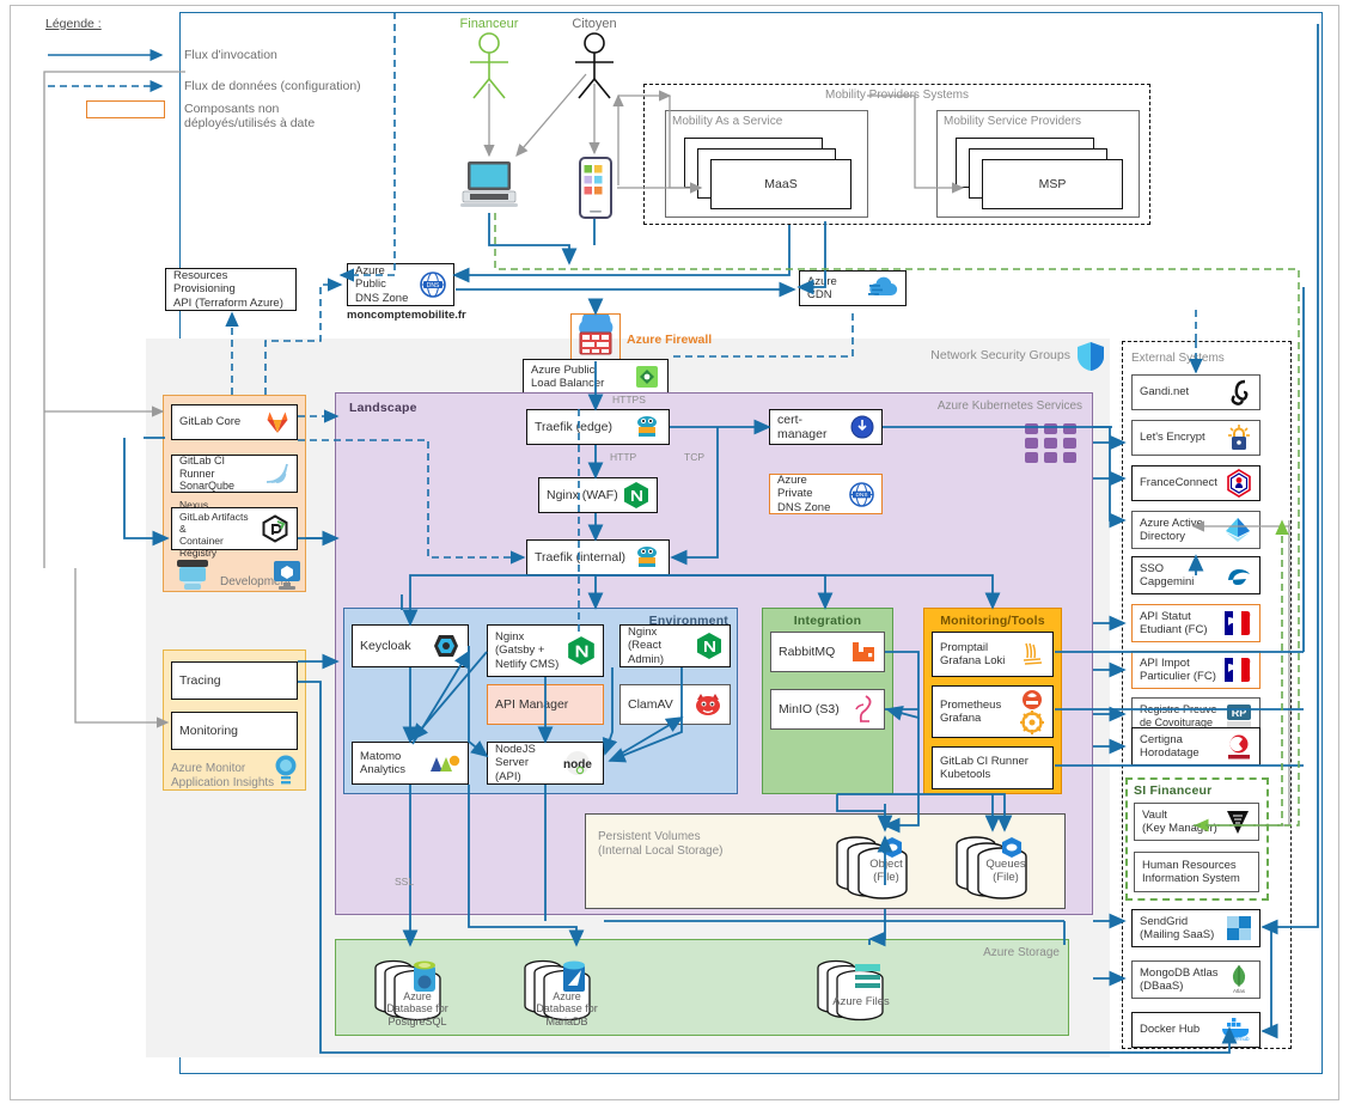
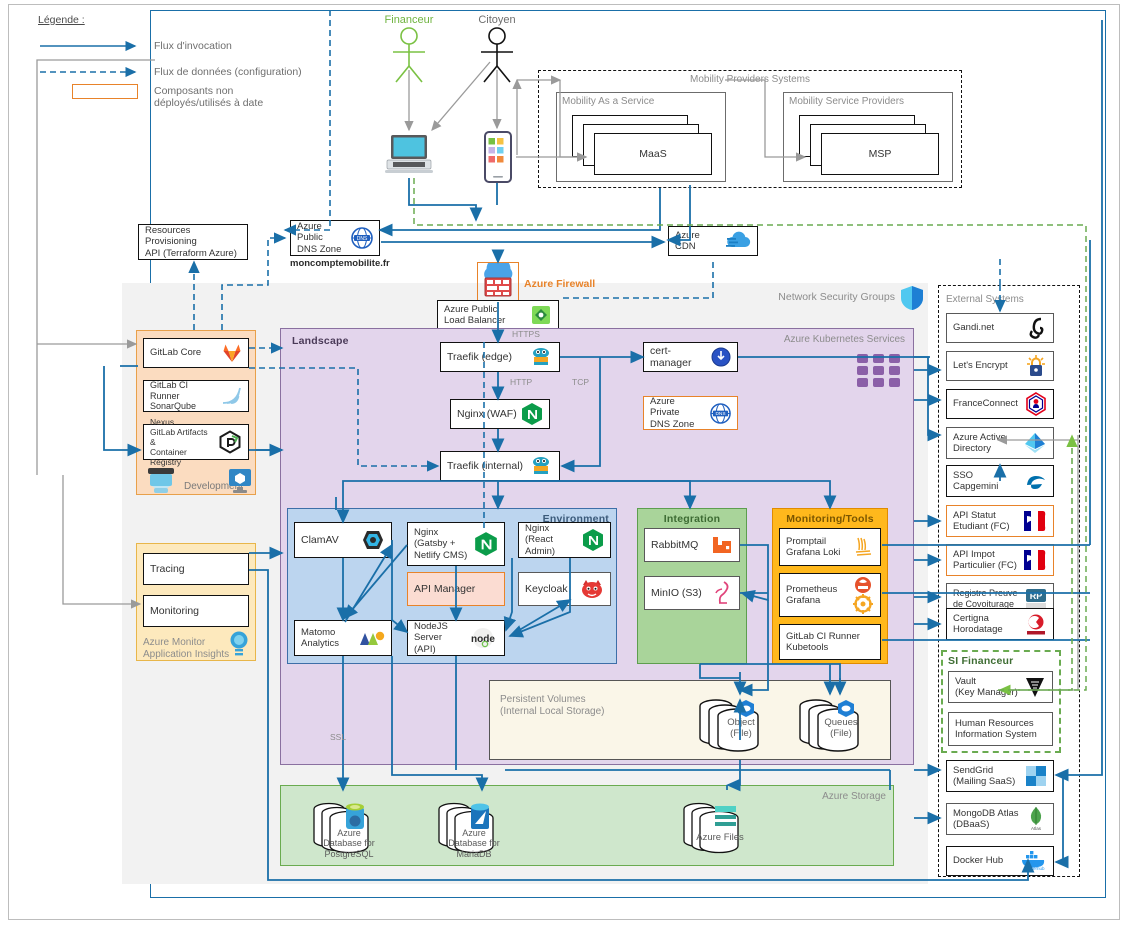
  Network Security Groups
  Légende :
  Flux d'invocation
  Flux de données (configuration)
  Composants non déployés/utilisés à date
  Financeur
  Citoyen
  Mobility As a Service
  MaaS
  Mobility Service Providers
  MSP
  Resources Provisioning
  API (Terraform Azure)
  Azure Public
  DNS Zone
  moncomptemobilite.fr
  Azure CDN
  Azure Firewall
  Azure Public
  Load Balancer
  Landscape
  Azure Kubernetes Services
  Traefikedge)
  Nginx (WAF)
  Traefikinternal)
  cert-manager
  Azure Private
  DNS Zone
  Environment
- Keycloak
+ ClamAV
  Nginx
  (Gatsby +
  Netlify CMS)
  Nginx
  (React Admin)
  API Manager
- ClamAV
+ Keycloak
  Matomo
  Analytics
  NodeJS
  Server (API)
  node
  Integration
  RabbitMQ
  MinIO (S3)
  Monitoring/Tools
  Promptail
  Grafana Loki
  Prometheus
  Grafana
  GitLab CI Runner
  Kubetools
  Persistent Volumes
  (Internal Local Storage)
  Object
  (Fle)
  Queues
  (File)
  Azure Storage
  Azure
  Database for
  PostgreSQL
  Azure
  Database for
  MariaDB
  Azure Files
  GitLab Core
  GitLab CI Runner
  SonarQube
  Nexus
  GitLab Artifacts &
  Container Registry
  Development
  Tracing
  Monitoring
  Azure Monitor
  Application Insights
  External Sytems
  Gandi.net
  Let's Encrypt
  FranceConnect
  Azure Active
  Directory
  SSO Capgemini
  API Statut
  Etudiant (FC)
  API Impot
  Particulier (FC)
  de Covoiturage
  RP
  Certigna
  Horodatage
  SendGrid
  (Mailing SaaS)
  MongoDB Atlas
  (DBaaS)
  Docker Hub
  SI Financeur
  Vault
  (Key Manager)
  Human Resources
  Information System
  HTTPS
  HTTP
  TCP
  SSL
